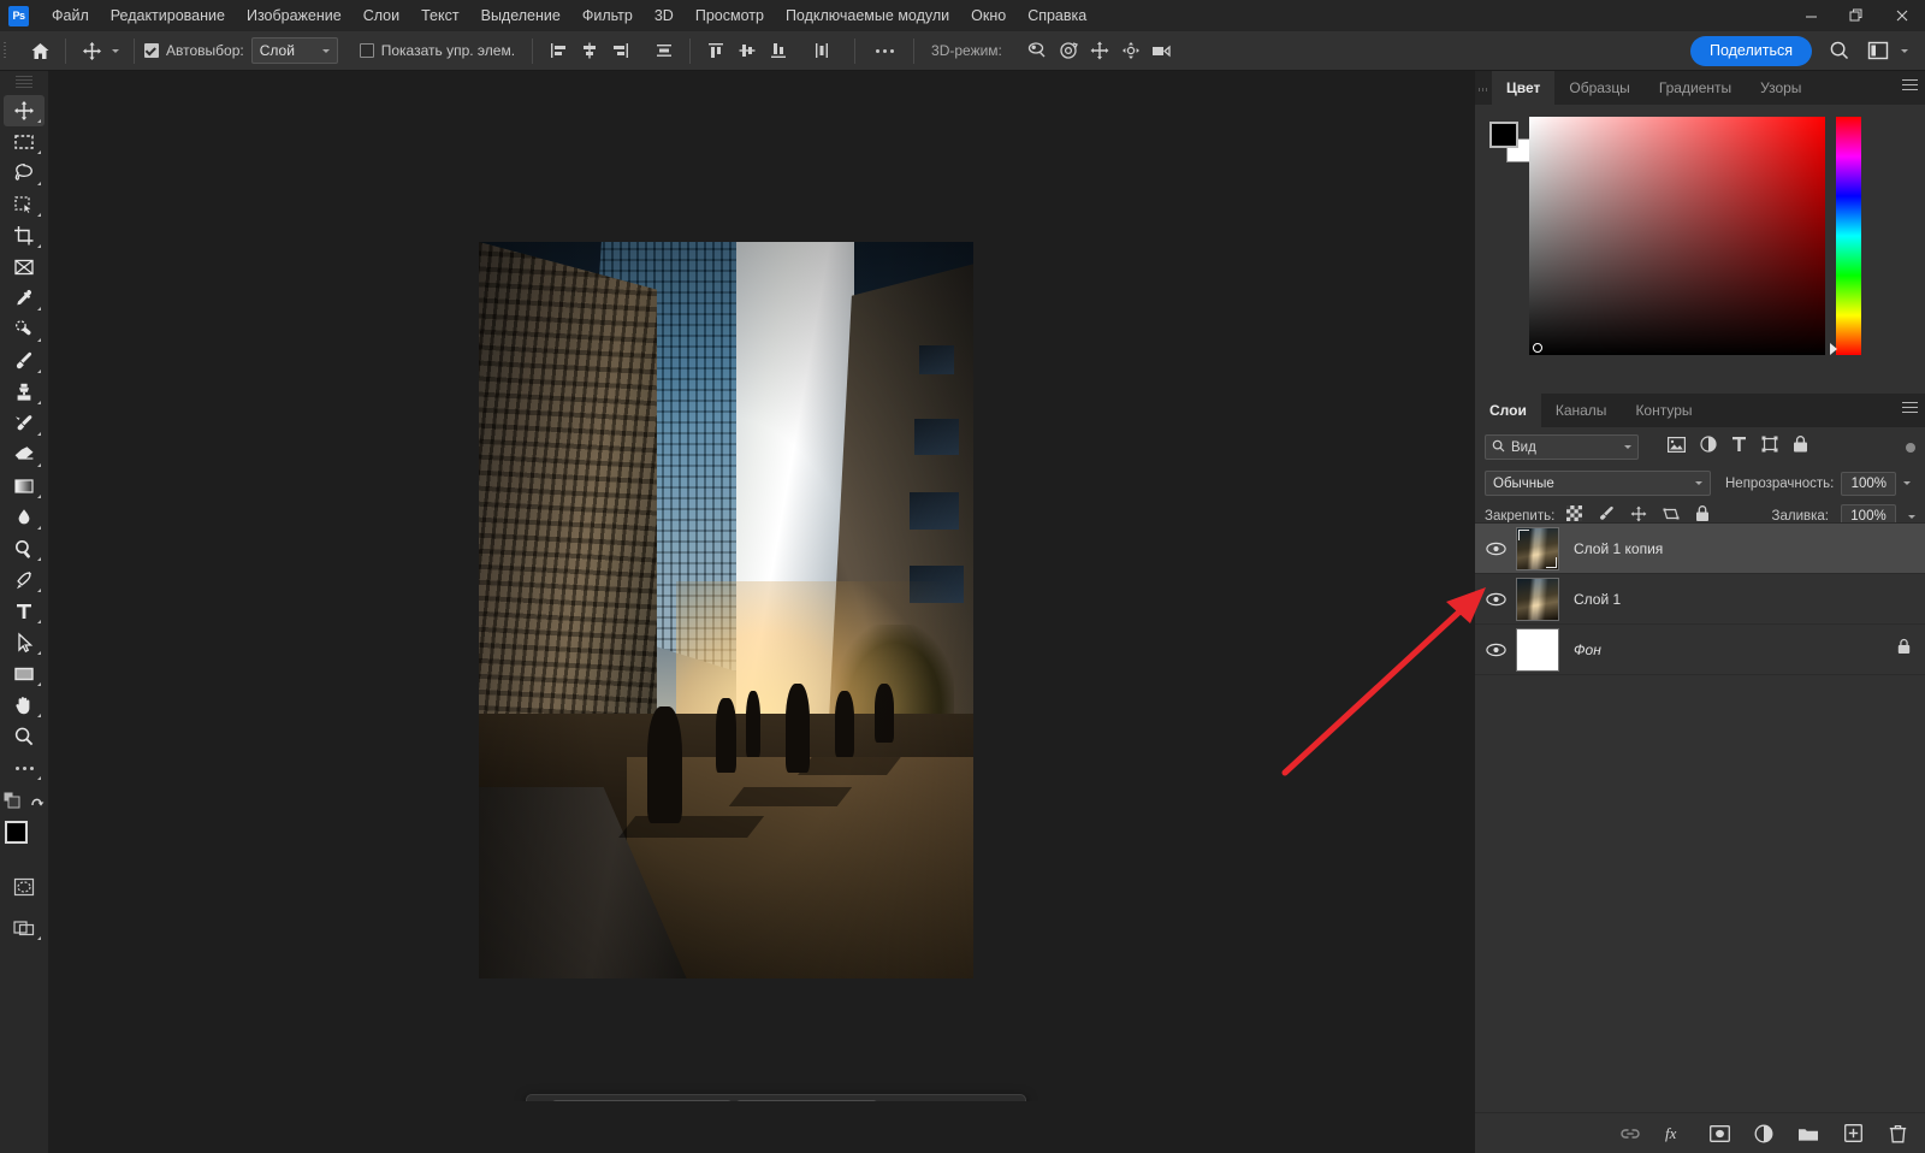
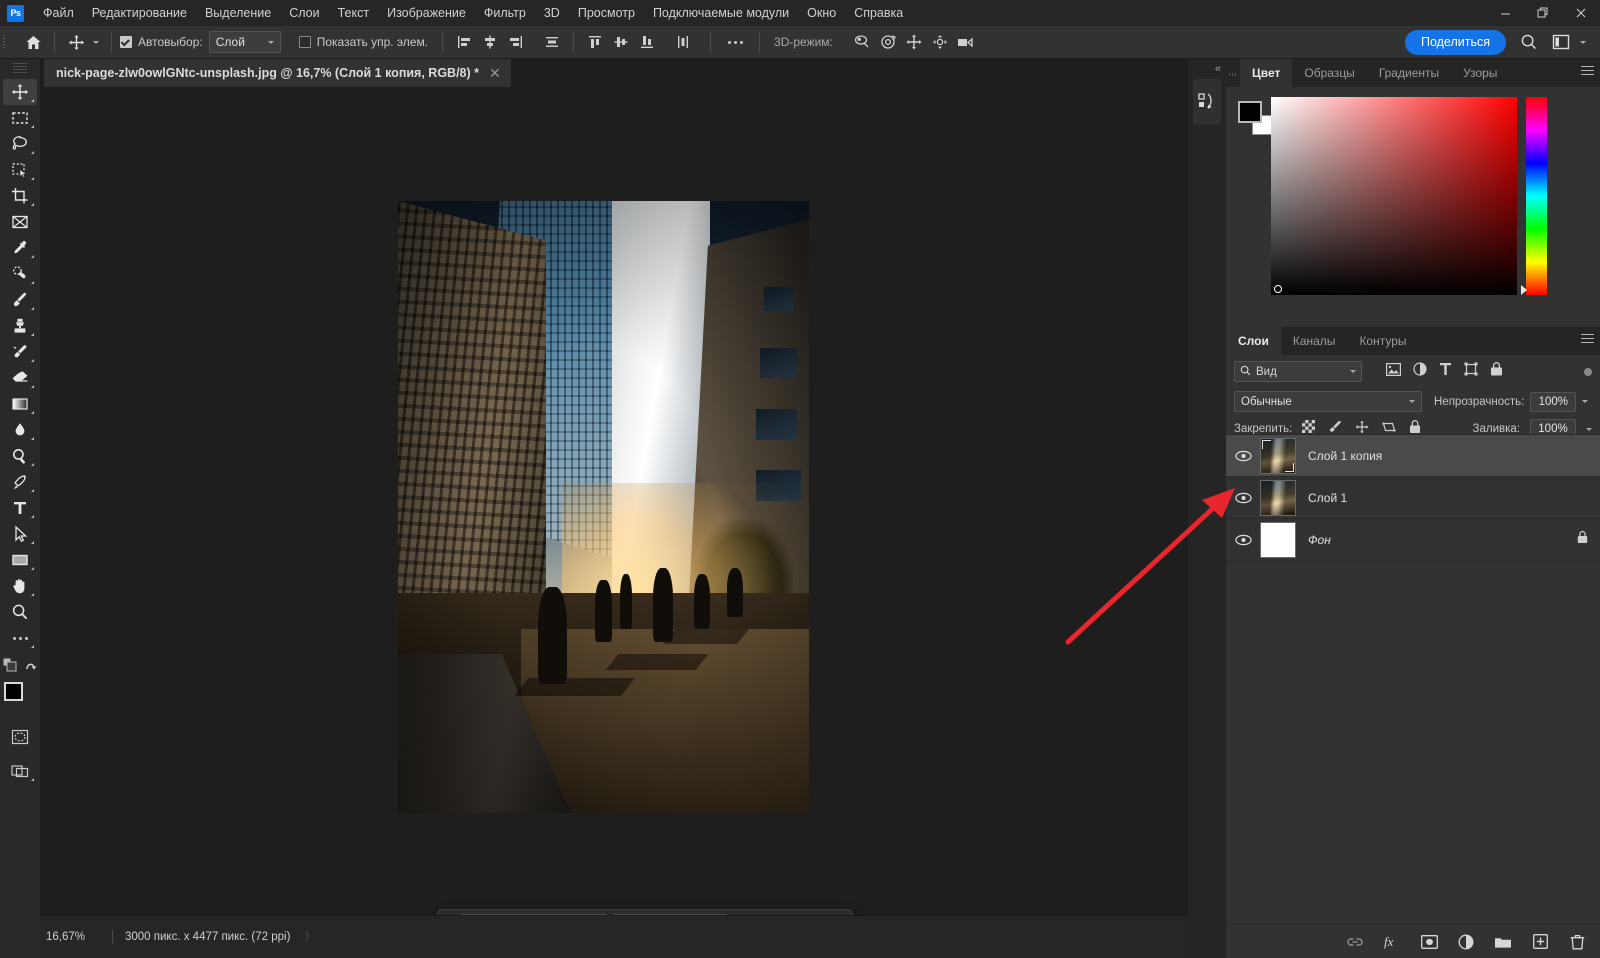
  Ps
  Файл
  Редактирование
- Изображение
+ Выделение
  Слои
  Текст
- Выделение
+ Изображение
  Фильтр
  3D
  Просмотр
  Подключаемые модули
  Окно
  Справка
  Автовыбор:
  Слой
  Показать упр. элем.
  3D-режим:
  Поделиться
+ nick-page-zlw0owlGNtc-unsplash.jpg @ 16,7% (Слой 1 копия, RGB/8) *
+ ✕
+ 16,67%
+ 3000 пикс. x 4477 пикс. (72 ppi)
+ 〉
+ «
  Цвет
  Образцы
  Градиенты
  Узоры
  Слои
  Каналы
  Контуры
  Вид
  Обычные
  Непрозрачность:
  100%
  Закрепить:
  Заливка:
  100%
  Слой 1 копия
  Слой 1
  Фон
  fx
